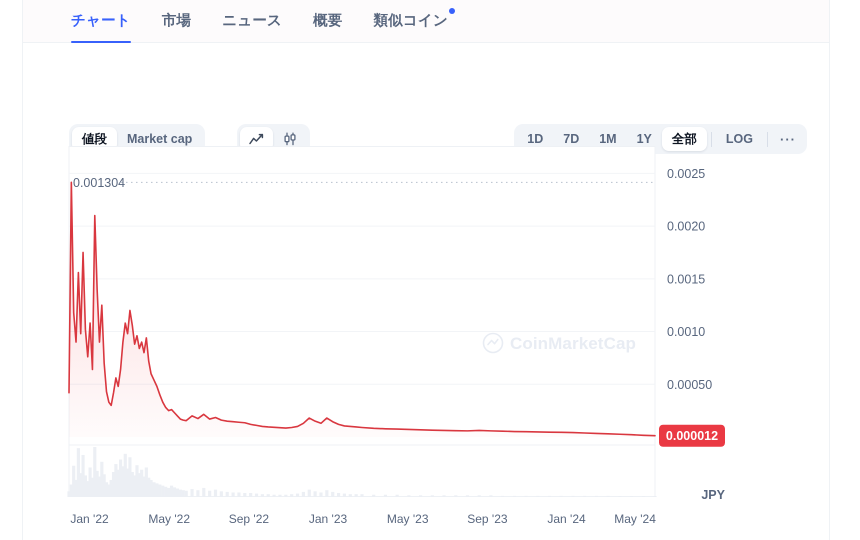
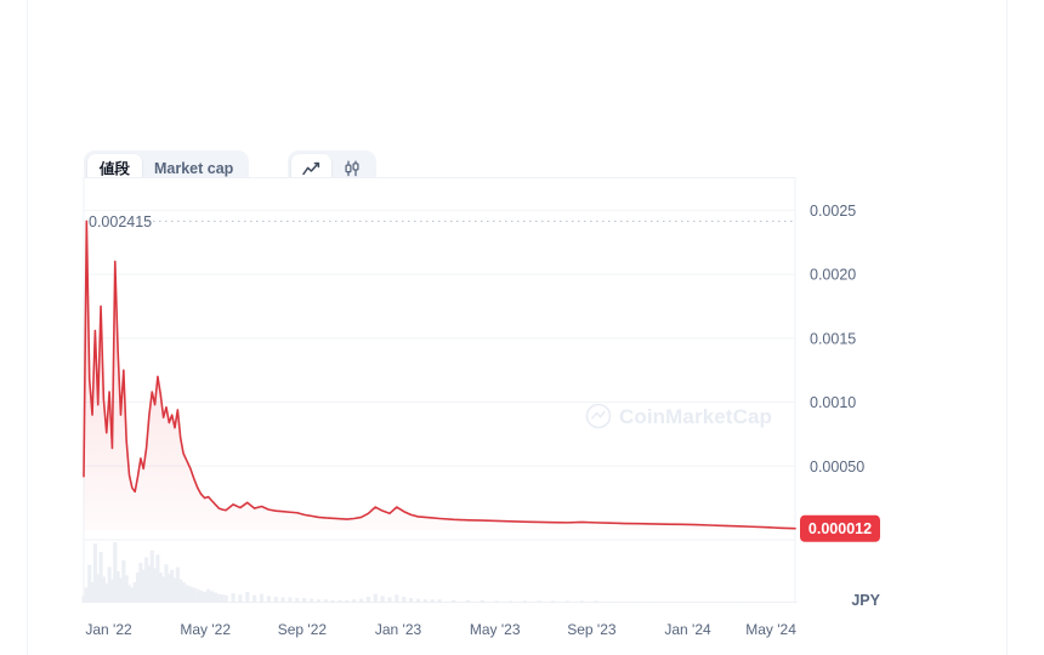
- チャート
- 市場
- ニュース
- 概要
- 類似コイン
  値段
  Market cap
- 1D
- 7D
- 1M
- 1Y
- 全部
- LOG
- ···
- 0.001304
+ 0.002415
  0.00050
  0.0010
  0.0015
  0.0020
  0.0025
  0.000012
  Jan '22
  May '22
  Sep '22
  Jan '23
  May '23
  Sep '23
  Jan '24
  May '24
  JPY
